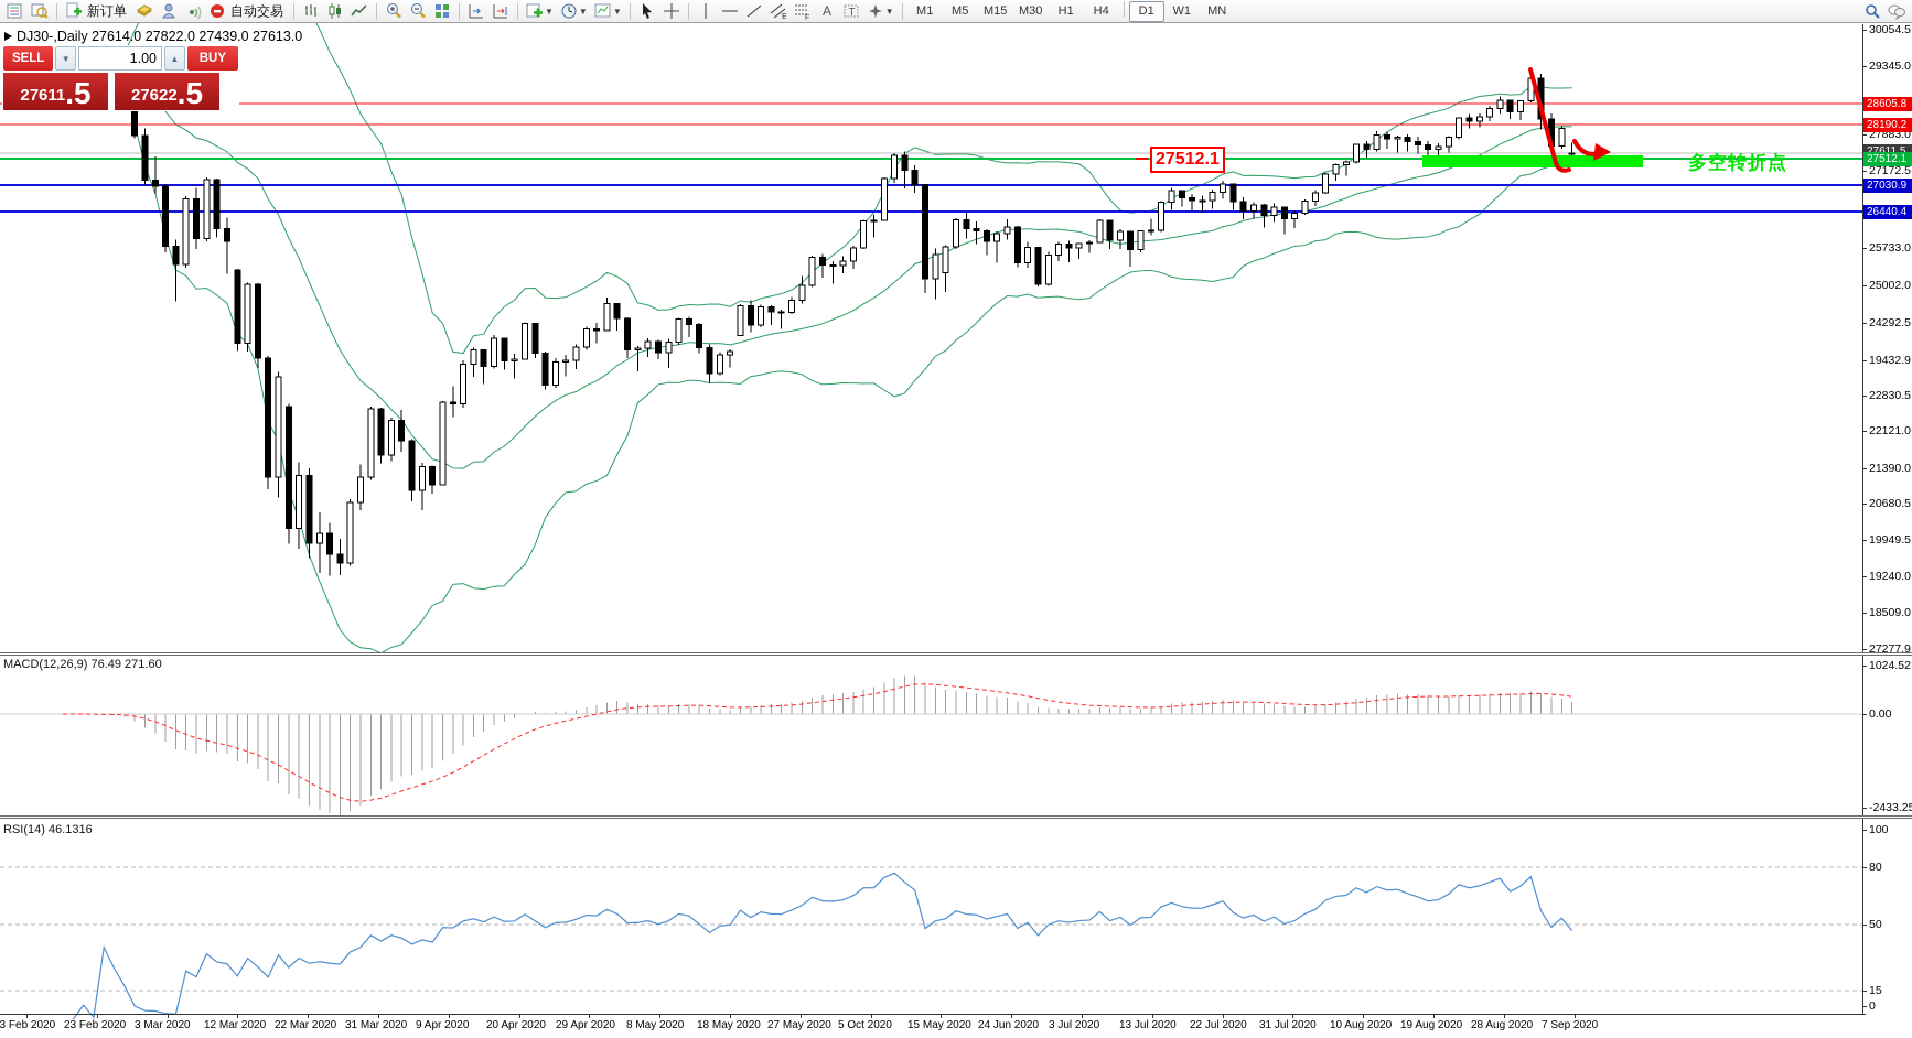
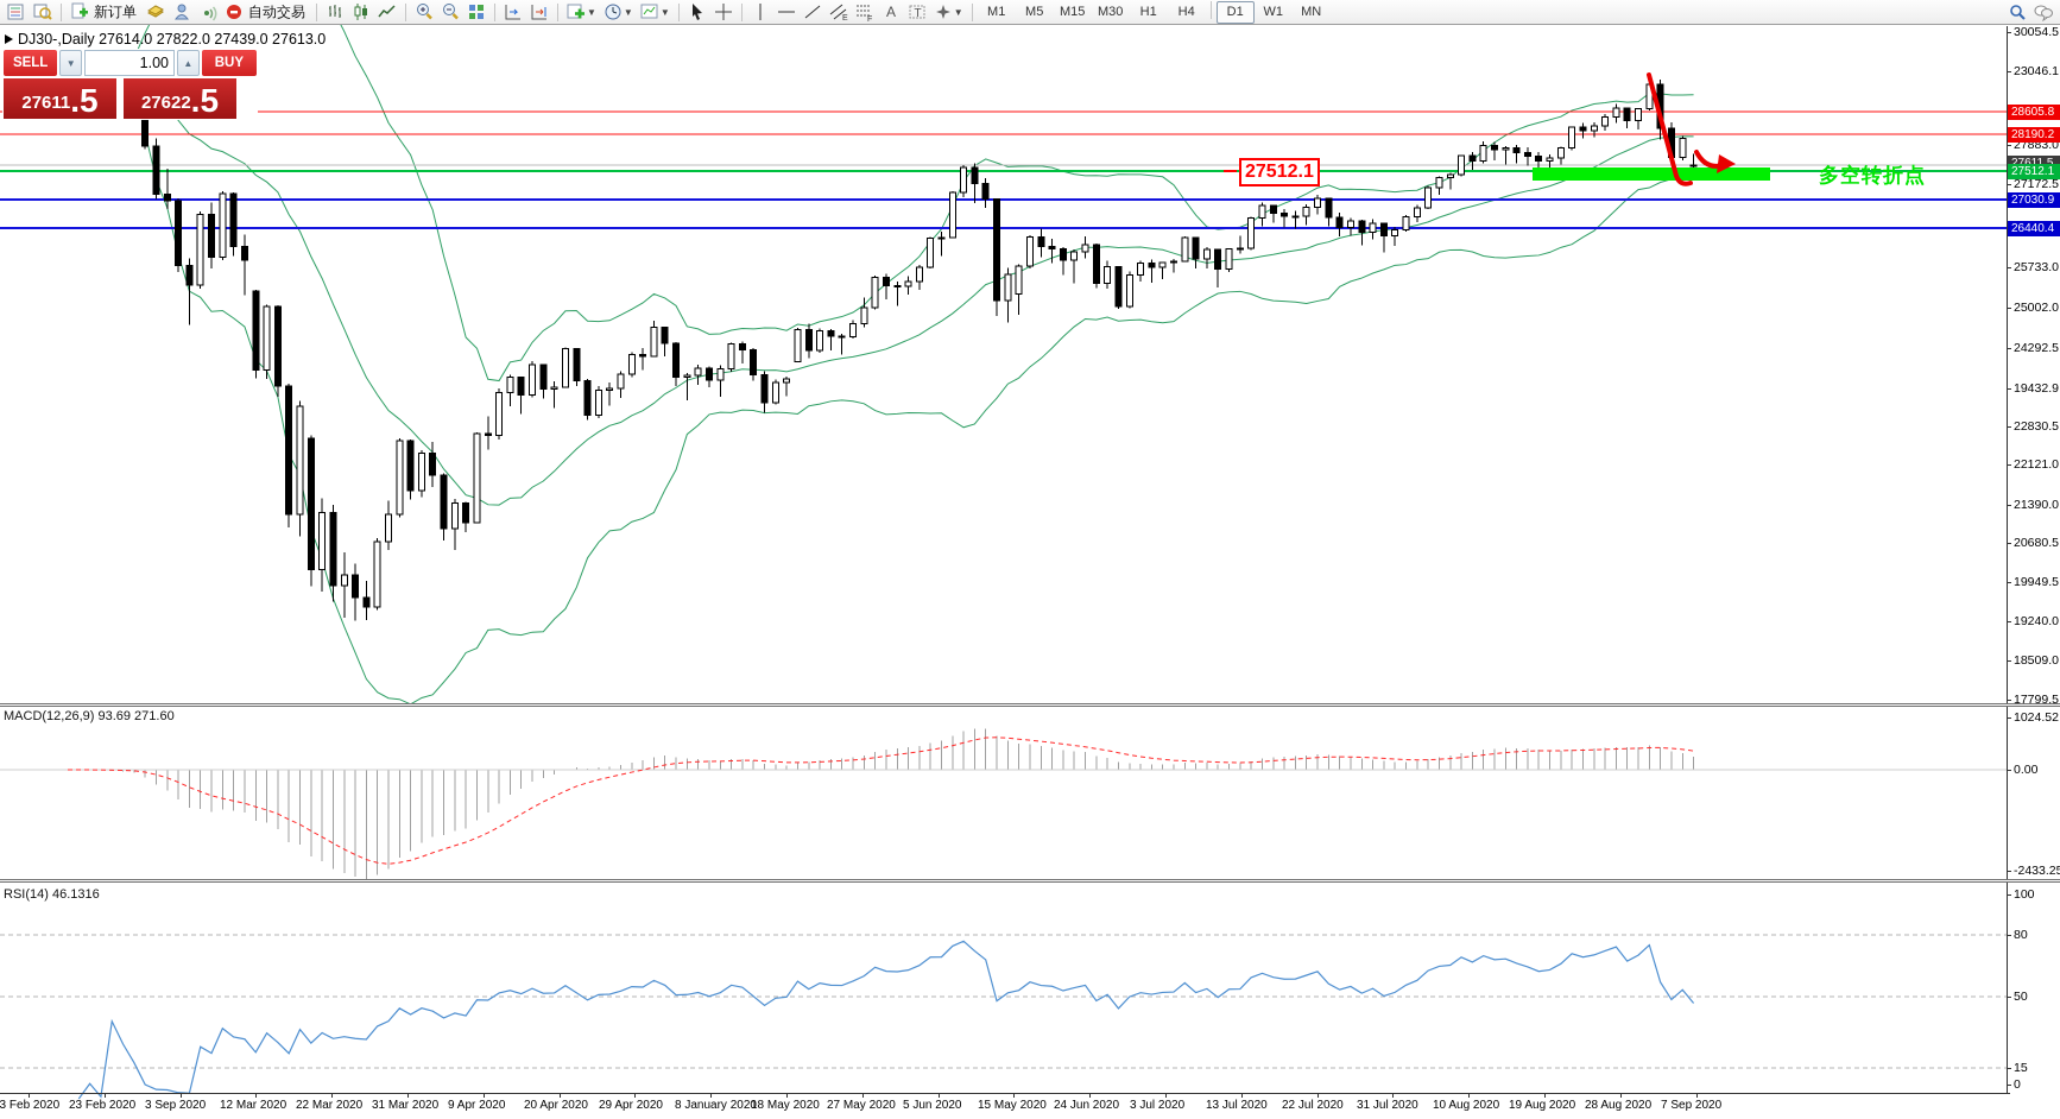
  新订单
  自动交易
  ▼
  ▼
  ▼
  A
  T
  ▼
  M1
  M5
  M15
  M30
  H1
  H4
  D1
  W1
  MN
  DJ30-,Daily 27614.0 27822.0 27439.0 27613.0
  30054.5
- 29345.0
+ 23046.1
  27883.0
  27172.5
  25733.0
  25002.0
  24292.5
  19432.9
  22830.5
  22121.0
  21390.0
  20680.5
  19949.5
  19240.0
  18509.0
- 27277.9
+ 17799.5
  28605.8
  28190.2
  27512.1
  27030.9
  26440.4
  3 Feb 2020
  23 Feb 2020
- 3 Mar 2020
+ 3 Sep 2020
  12 Mar 2020
  22 Mar 2020
  31 Mar 2020
  9 Apr 2020
  20 Apr 2020
  29 Apr 2020
- 8 May 2020
+ 8 January 2020
  18 May 2020
  27 May 2020
- 5 Oct 2020
+ 5 Jun 2020
  15 May 2020
  24 Jun 2020
  3 Jul 2020
  13 Jul 2020
  22 Jul 2020
  31 Jul 2020
  10 Aug 2020
  19 Aug 2020
  28 Aug 2020
  7 Sep 2020
- MACD(12,26,9) 76.49 271.60
+ MACD(12,26,9) 93.69 271.60
  RSI(14) 46.1316
  1024.52
  0.00
  -2433.2
  100
  80
  50
  15
  0
  SELL
  ▼
  1.00
  ▲
  BUY
  27611
  .5
  27622
  .5
  27512.1
  多空转折点
